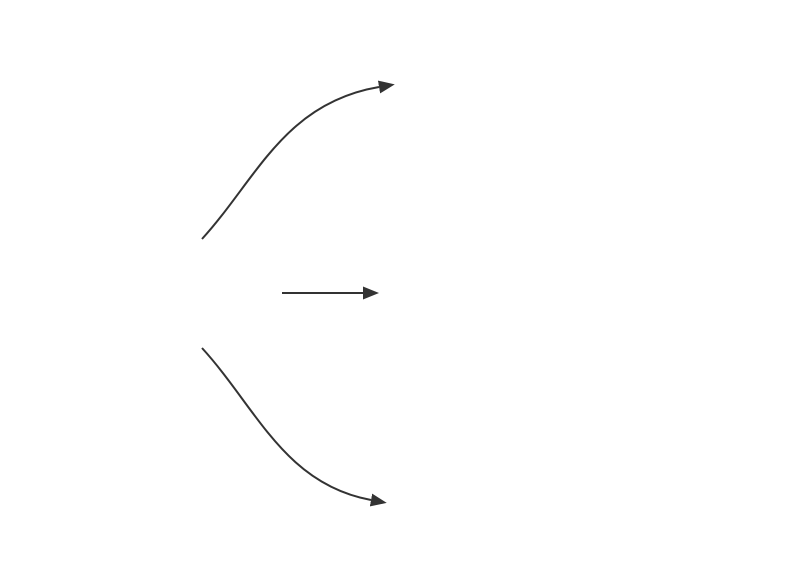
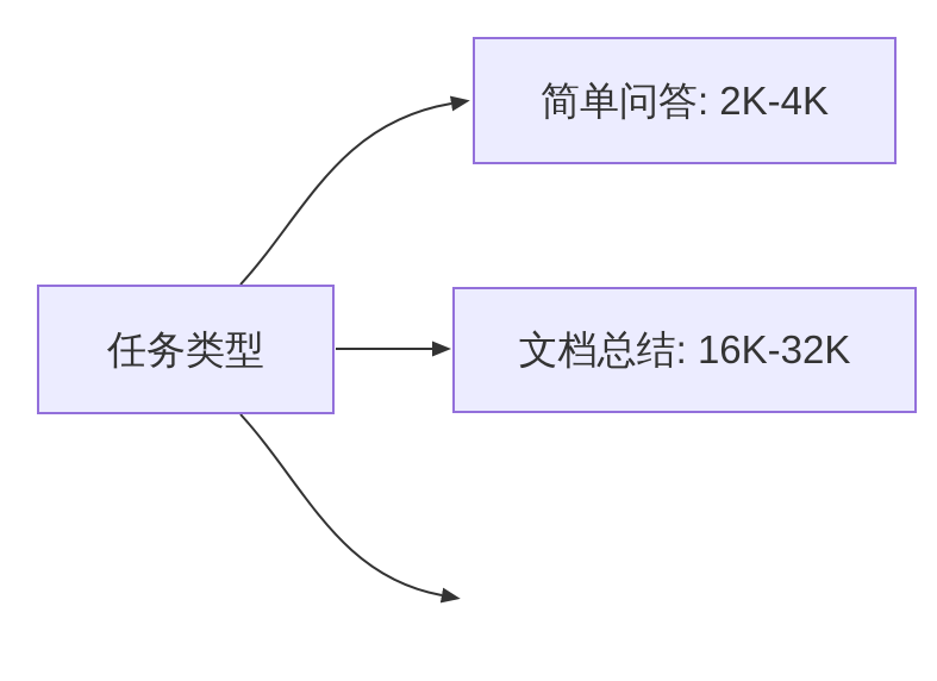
+ 任务类型
+ 简单问答: 2K-4K
+ 文档总结: 16K-32K
